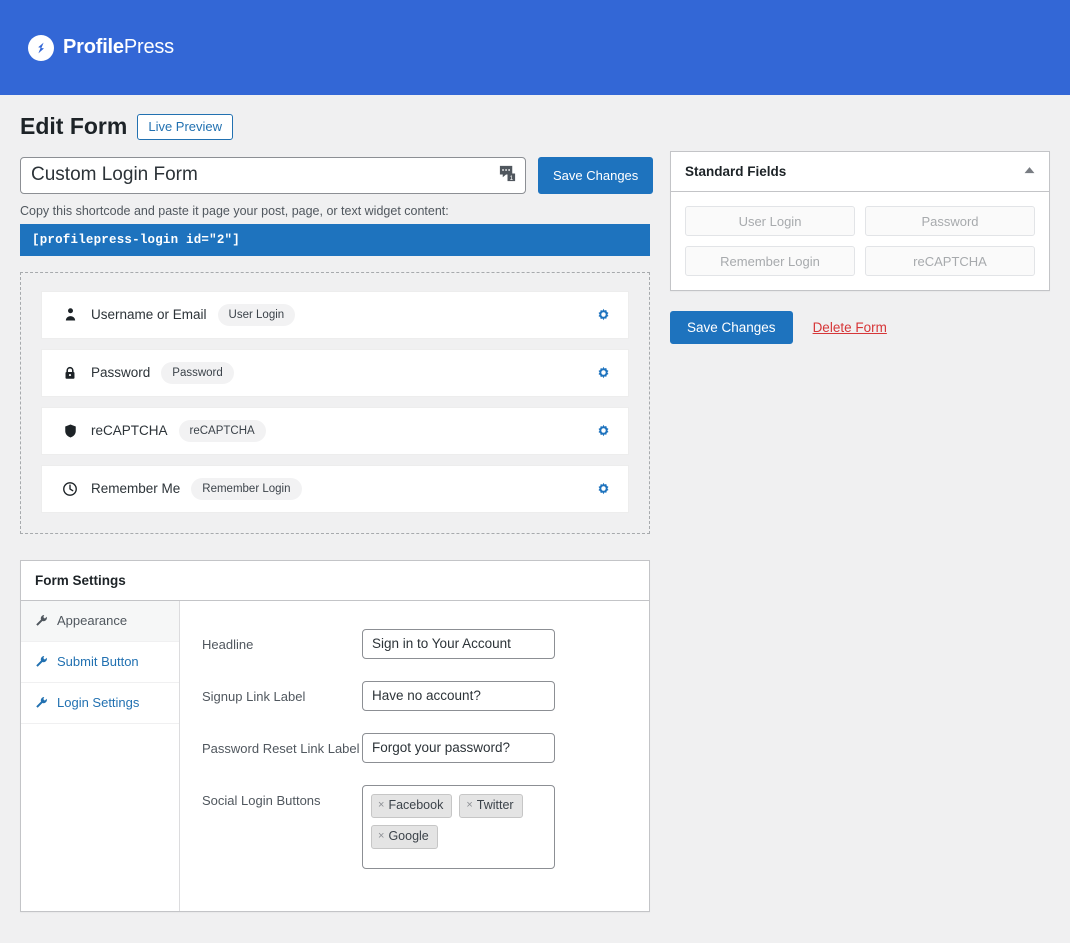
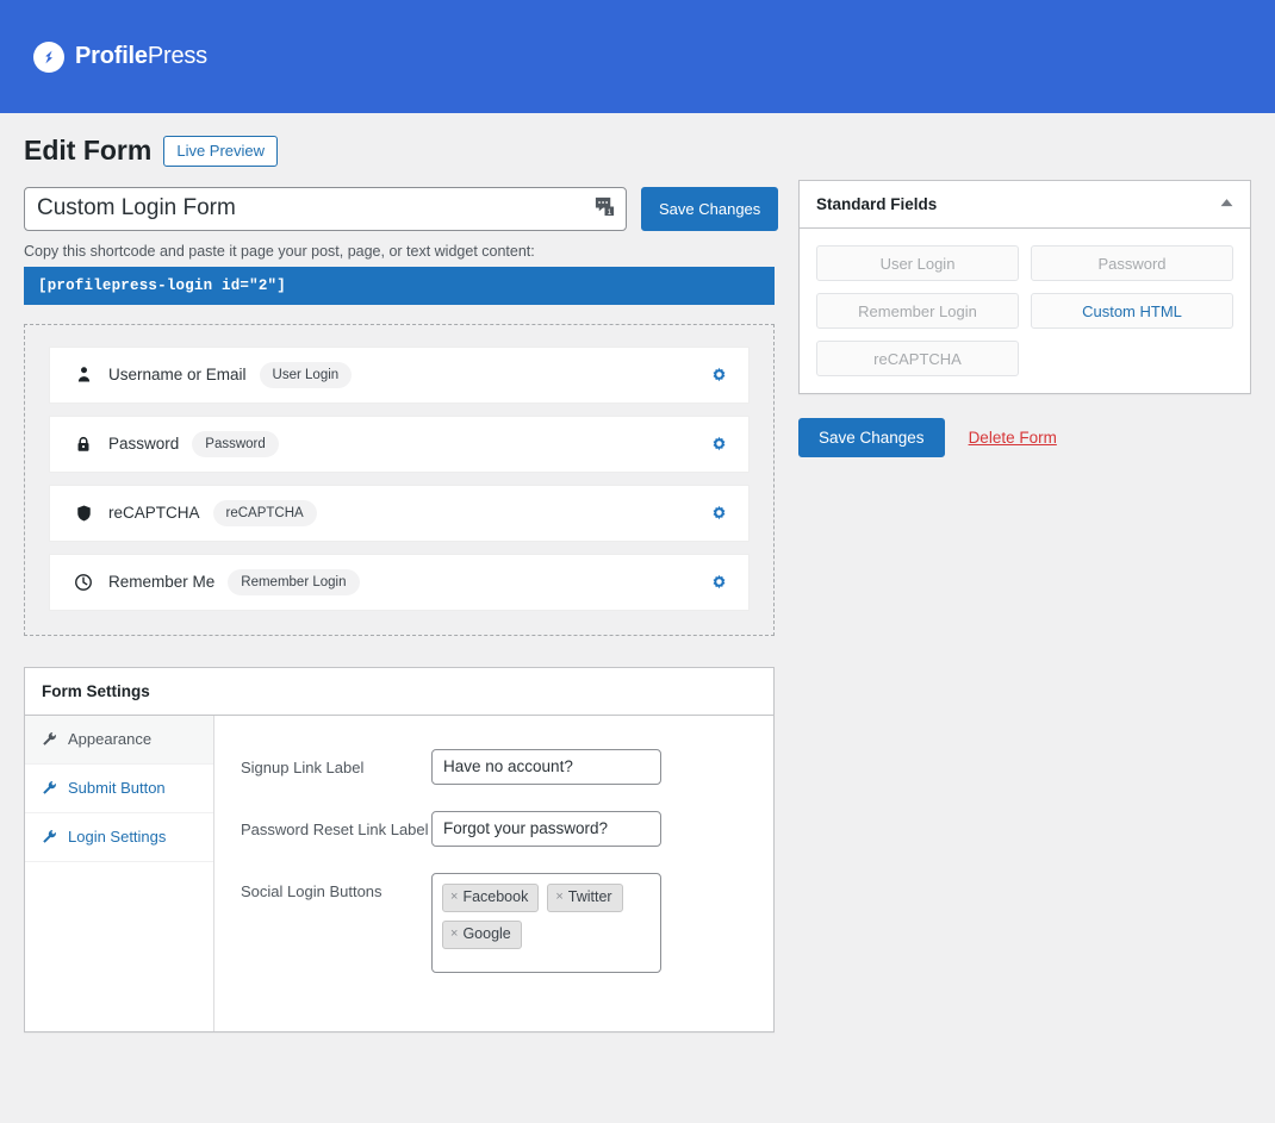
  ProfilePress
  Edit Form
  Live Preview
  Custom Login Form
  Save Changes
  Copy this shortcode and paste it page your post, page, or text widget content:
  [profilepress-login id="2"]
  Username or Email
  User Login
  Password
  Password
  reCAPTCHA
  reCAPTCHA
  Remember Me
  Remember Login
  Form Settings
  Appearance
  Submit Button
  Login Settings
- Headline
- Sign in to Your Account
  Signup Link Label
  Have no account?
  Password Reset Link Label
  Forgot your password?
  Social Login Buttons
  ×
  Facebook
  ×
  Twitter
  ×
  Google
  Standard Fields
  User Login
  Password
  Remember Login
+ Custom HTML
  reCAPTCHA
  Save Changes
  Delete Form
